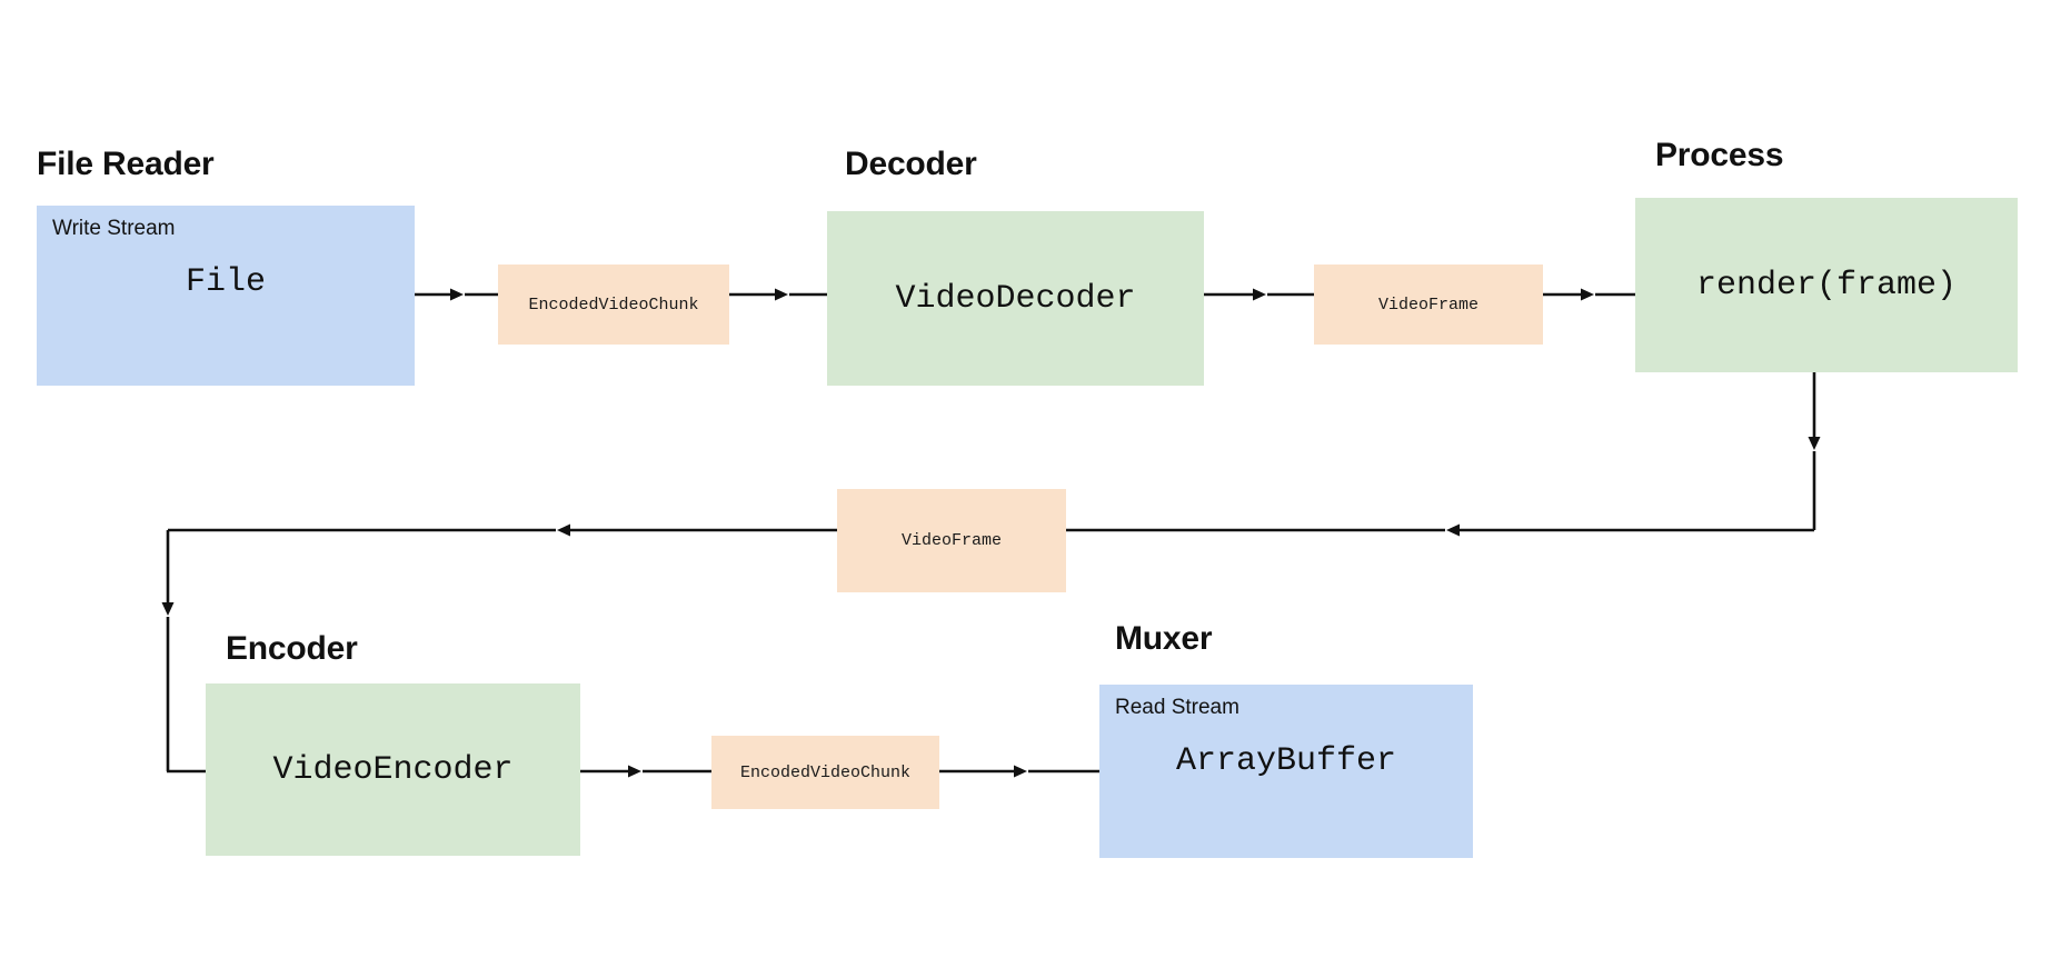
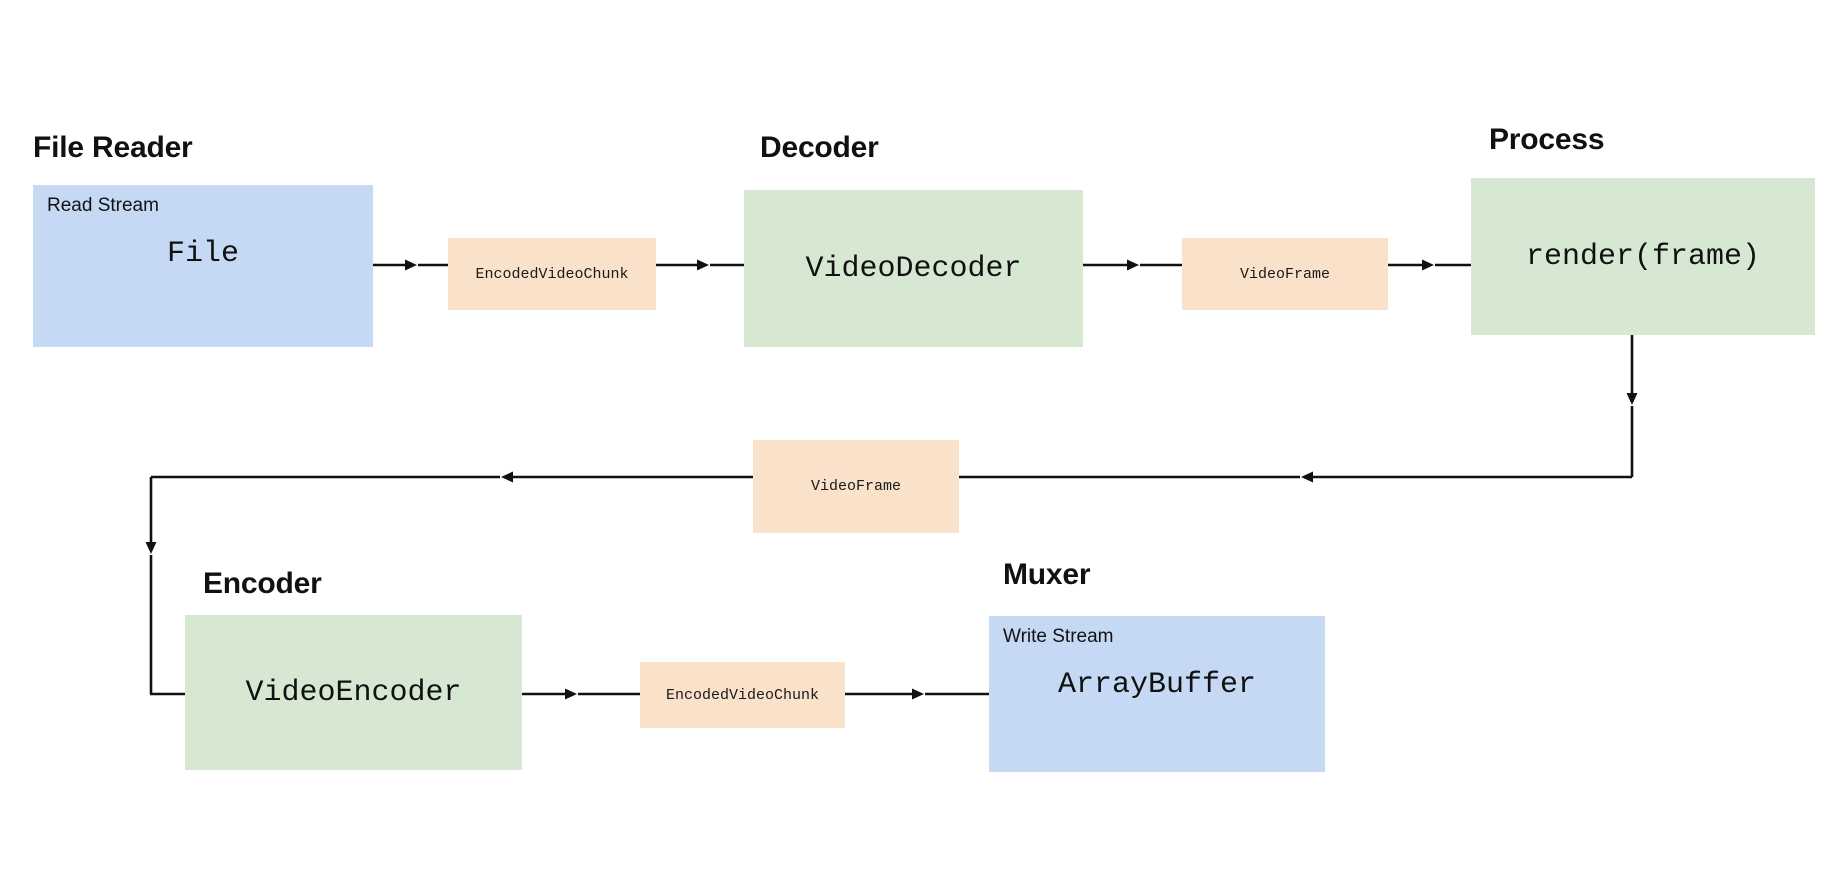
  File Reader
  Decoder
  Process
  Encoder
  Muxer
- Write Stream
+ Read Stream
  File
  VideoDecoder
  render(frame)
  VideoEncoder
- Read Stream
+ Write Stream
  ArrayBuffer
  EncodedVideoChunk
  VideoFrame
  VideoFrame
  EncodedVideoChunk
